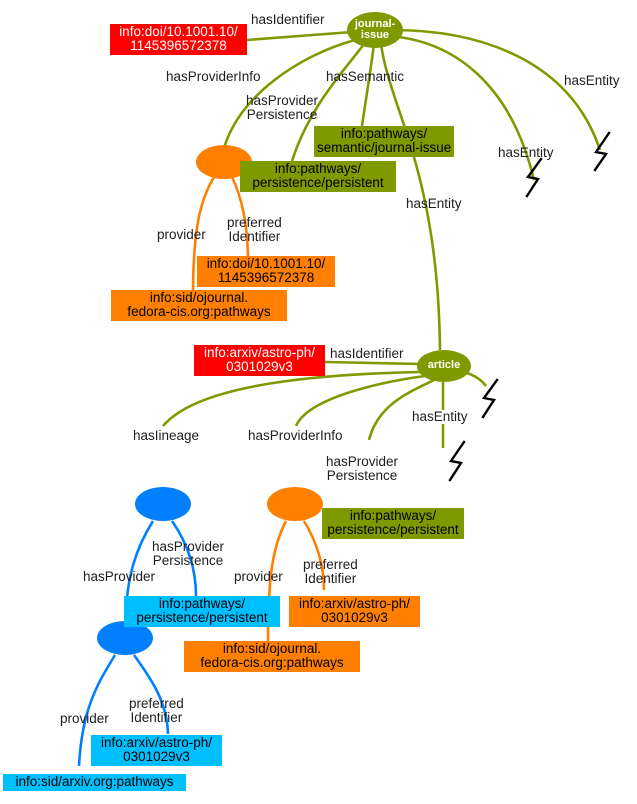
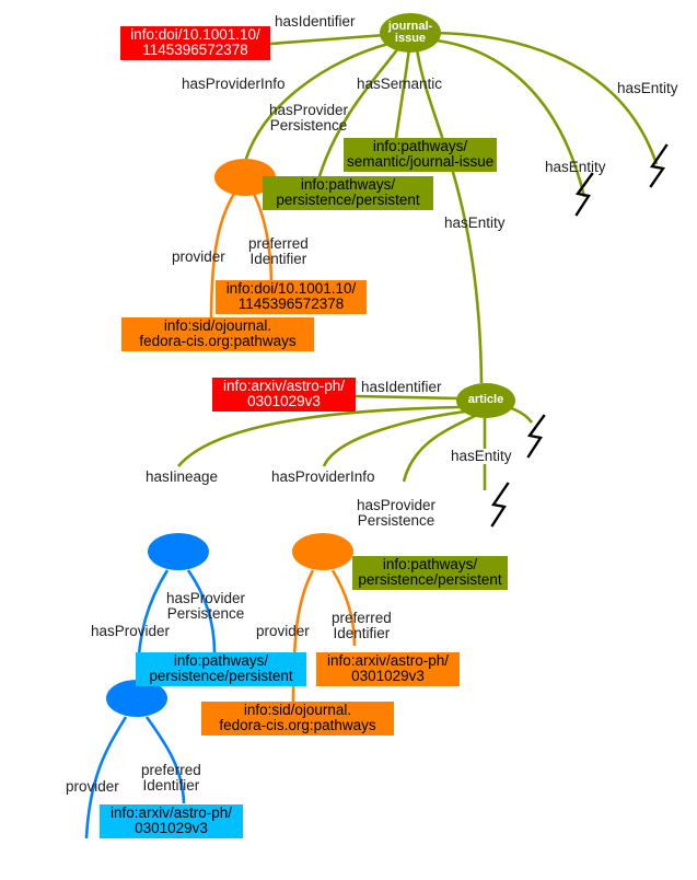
  journal- issue
  article
  info:doi/10.1001.10/
  1145396572378
  info:pathways/
  semantic/journal-issue
  info:pathways/
  persistence/persistent
  info:doi/10.1001.10/
  1145396572378
  info:sid/ojournal.
  fedora-cis.org:pathways
  info:arxiv/astro-ph/
  0301029v3
  info:pathways/
  persistence/persistent
  info:arxiv/astro-ph/
  0301029v3
  info:sid/ojournal.
  fedora-cis.org:pathways
  info:pathways/
  persistence/persistent
  info:arxiv/astro-ph/
  0301029v3
- info:sid/arxiv.org:pathways
  hasIdentifier
  hasProviderInfo
  hasSemantic
  hasProvider
  Persistence
  hasEntity
  hasEntity
  hasEntity
  provider
  preferred
  Identifier
  hasIdentifier
  hasIineage
  hasProviderInfo
  hasProvider
  Persistence
  hasEntity
  provider
  preferred
  Identifier
  hasProvider
  Persistence
  hasProvider
  provider
  preferred
  Identifier
